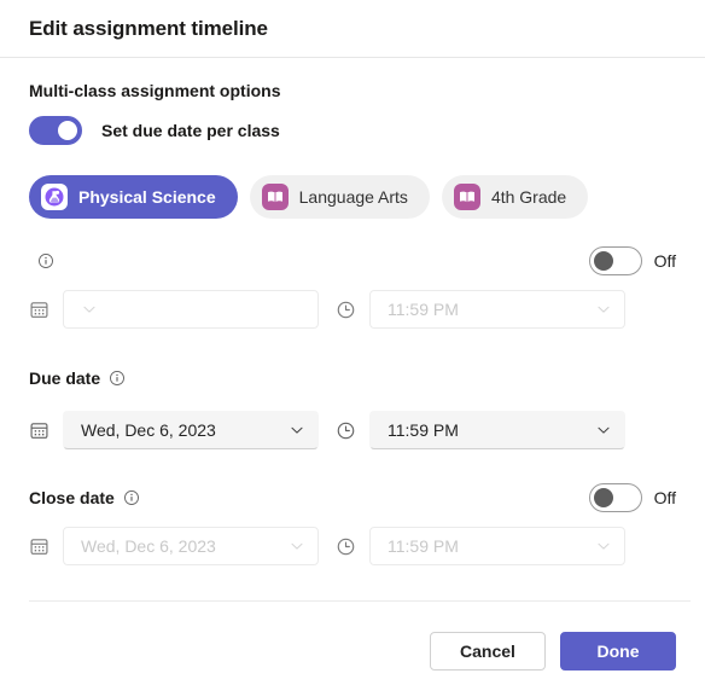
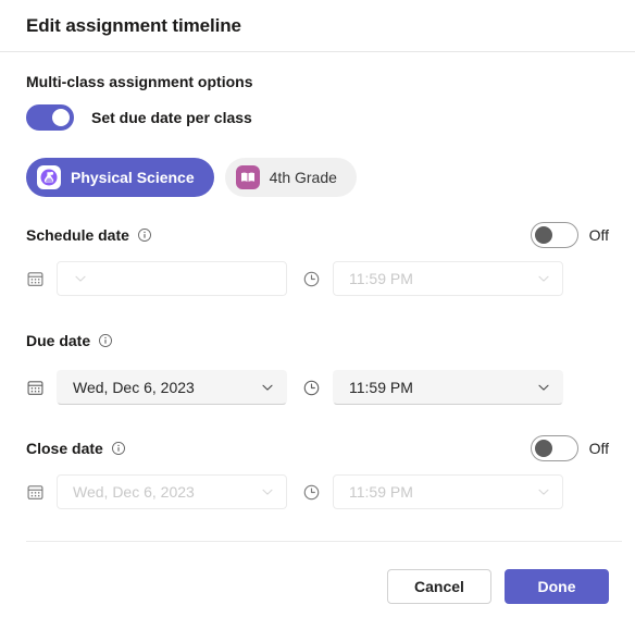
  Edit assignment timeline
  Multi-class assignment options
  Set due date per class
  Physical Science
- Language Arts
  4th Grade
+ Schedule date
  Off
  11:59 PM
  Due date
  Wed, Dec 6, 2023
  11:59 PM
  Close date
  Off
  Wed, Dec 6, 2023
  11:59 PM
  Cancel
  Done
